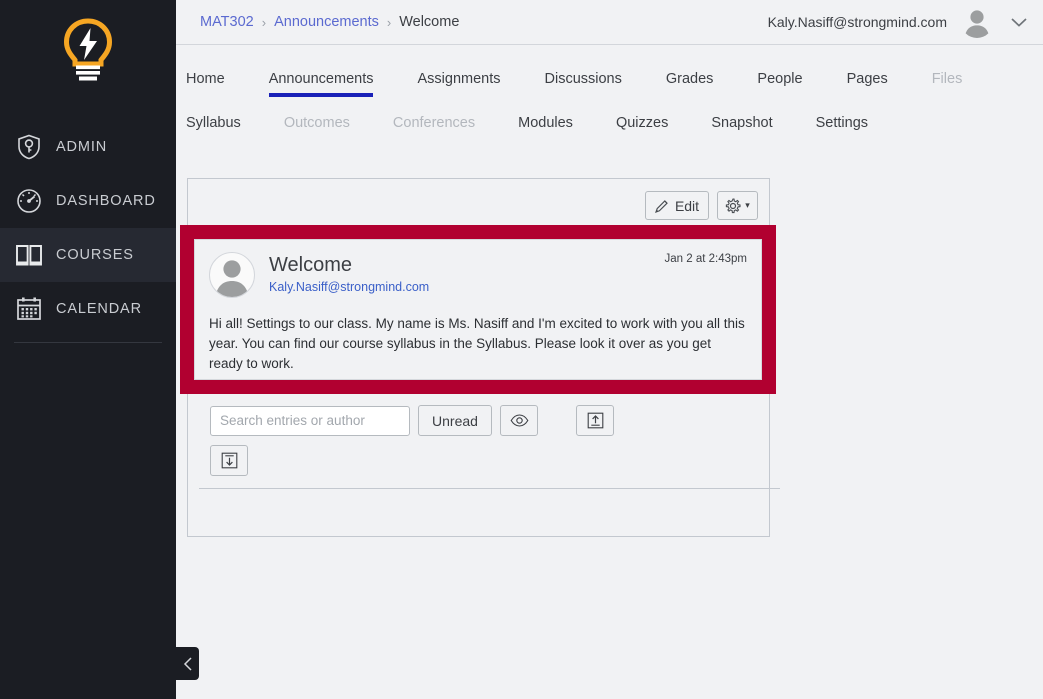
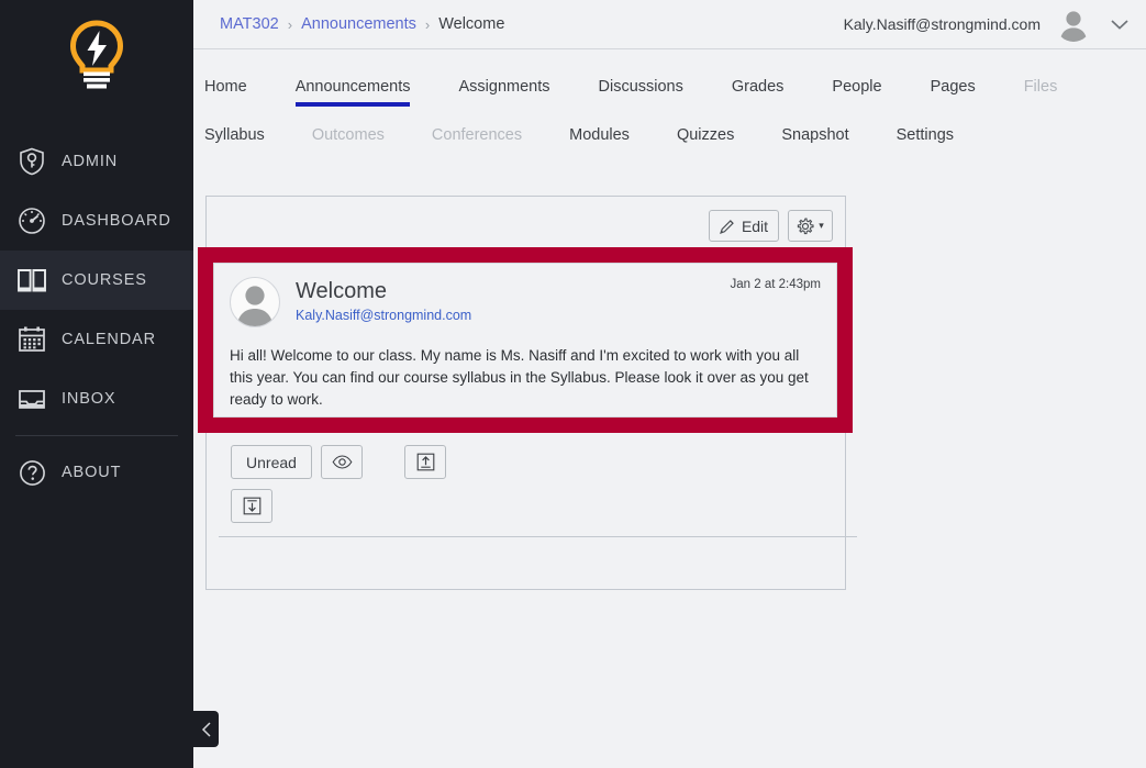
  ADMIN
  DASHBOARD
  COURSES
  CALENDAR
+ INBOX
+ ABOUT
  MAT302
  ›
  Announcements
  ›
  Welcome
  Kaly.Nasiff@strongmind.com
  Home
  Announcements
  Assignments
  Discussions
  Grades
  People
  Pages
  Files
  Syllabus
  Outcomes
  Conferences
  Modules
  Quizzes
  Snapshot
  Settings
  Edit
  ▾
- Search entries or author
  Unread
  Welcome
  Kaly.Nasiff@strongmind.com
  Jan 2 at 2:43pm
- Hi all! Settings to our class. My name is Ms. Nasiff and I'm excited to work with you all this year. You can find our course syllabus in the Syllabus. Please look it over as you get ready to work.
+ Hi all! Welcome to our class. My name is Ms. Nasiff and I'm excited to work with you all this year. You can find our course syllabus in the Syllabus. Please look it over as you get ready to work.
